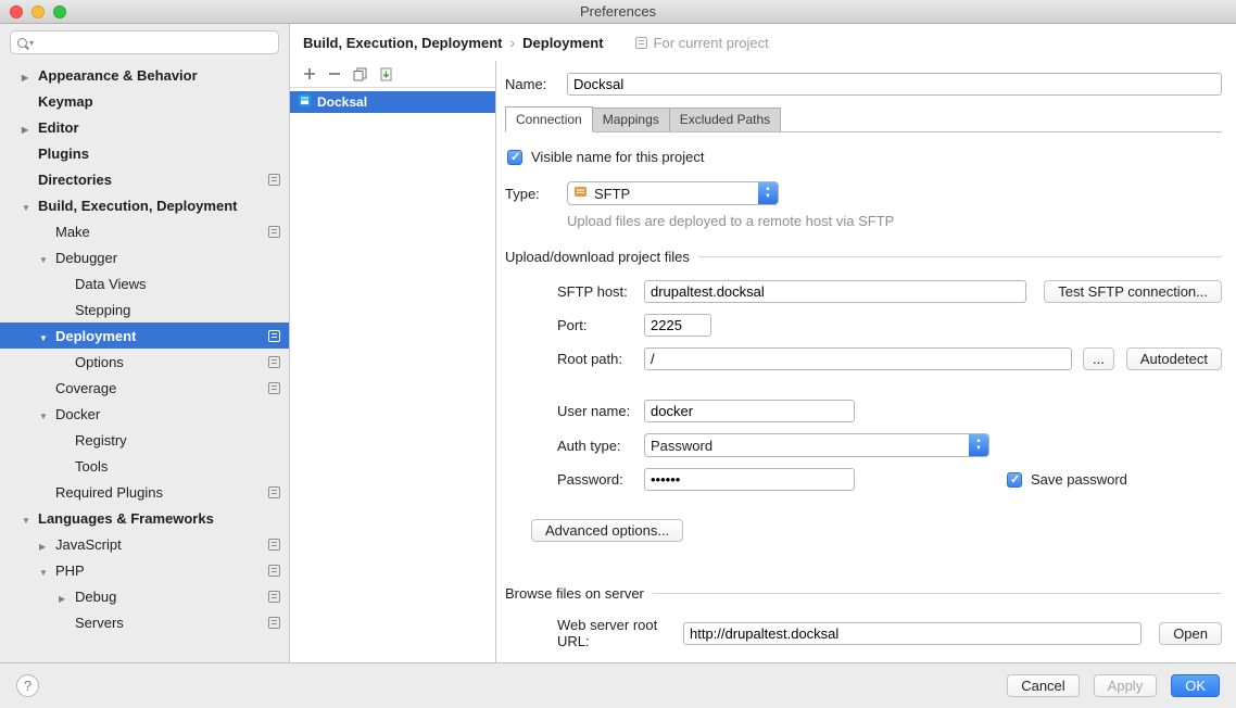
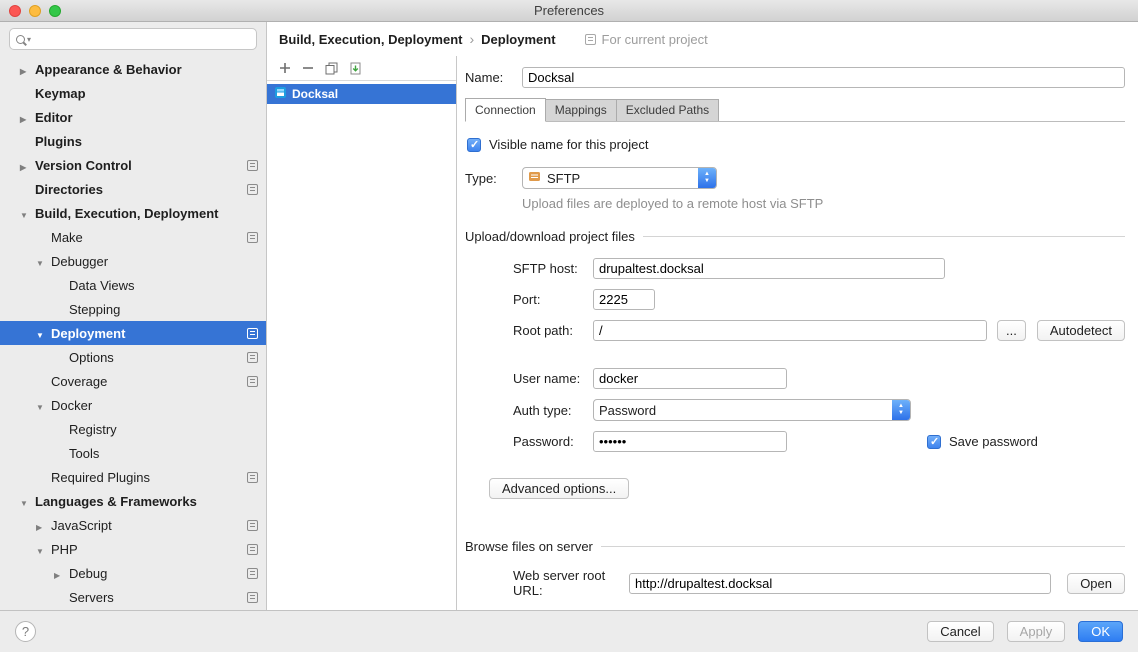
  Preferences
  Appearance & Behavior
  Keymap
  Editor
  Plugins
+ Version Control
  Directories
  Build, Execution, Deployment
  Make
  Debugger
  Data Views
  Stepping
  Deployment
  Options
  Coverage
  Docker
  Registry
  Tools
  Required Plugins
  Languages & Frameworks
  JavaScript
  PHP
  Debug
  Servers
  Build, Execution, Deployment
  ›
  Deployment
  For current project
  Docksal
  Name:
  Docksal
  Connection
  Mappings
  Excluded Paths
  Visible name for this project
  Type:
  SFTP
  Upload files are deployed to a remote host via SFTP
  Upload/download project files
  SFTP host:
  drupaltest.docksal
- Test SFTP connection...
  Port:
  2225
  Root path:
  /
  ...
  Autodetect
  User name:
  docker
  Auth type:
  Password
  Password:
  ••••••
  Save password
  Advanced options...
  Browse files on server
  Web server root URL:
  http://drupaltest.docksal
  Open
  ?
  Cancel
  Apply
  OK
